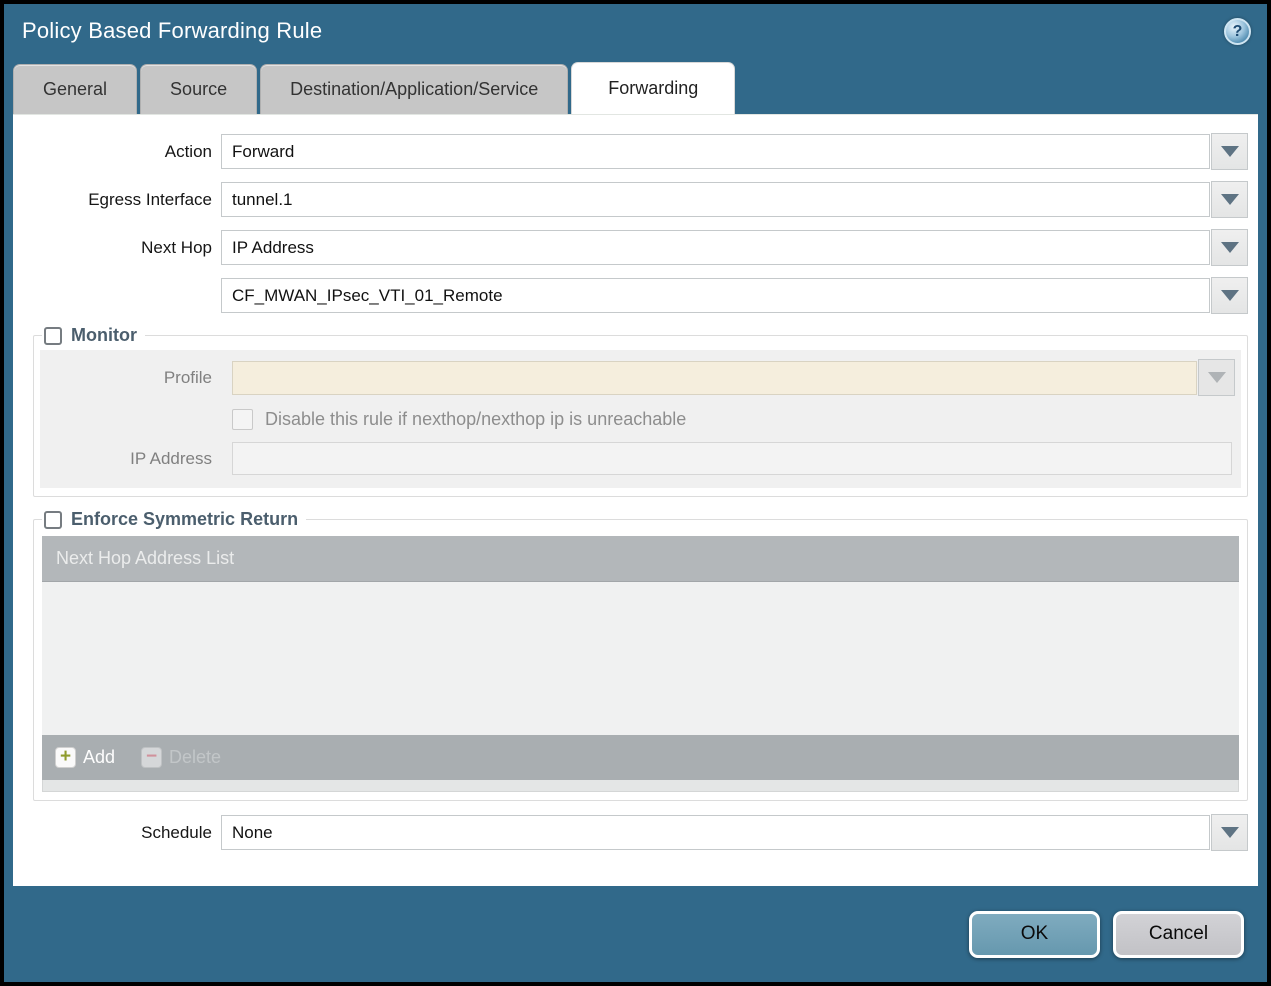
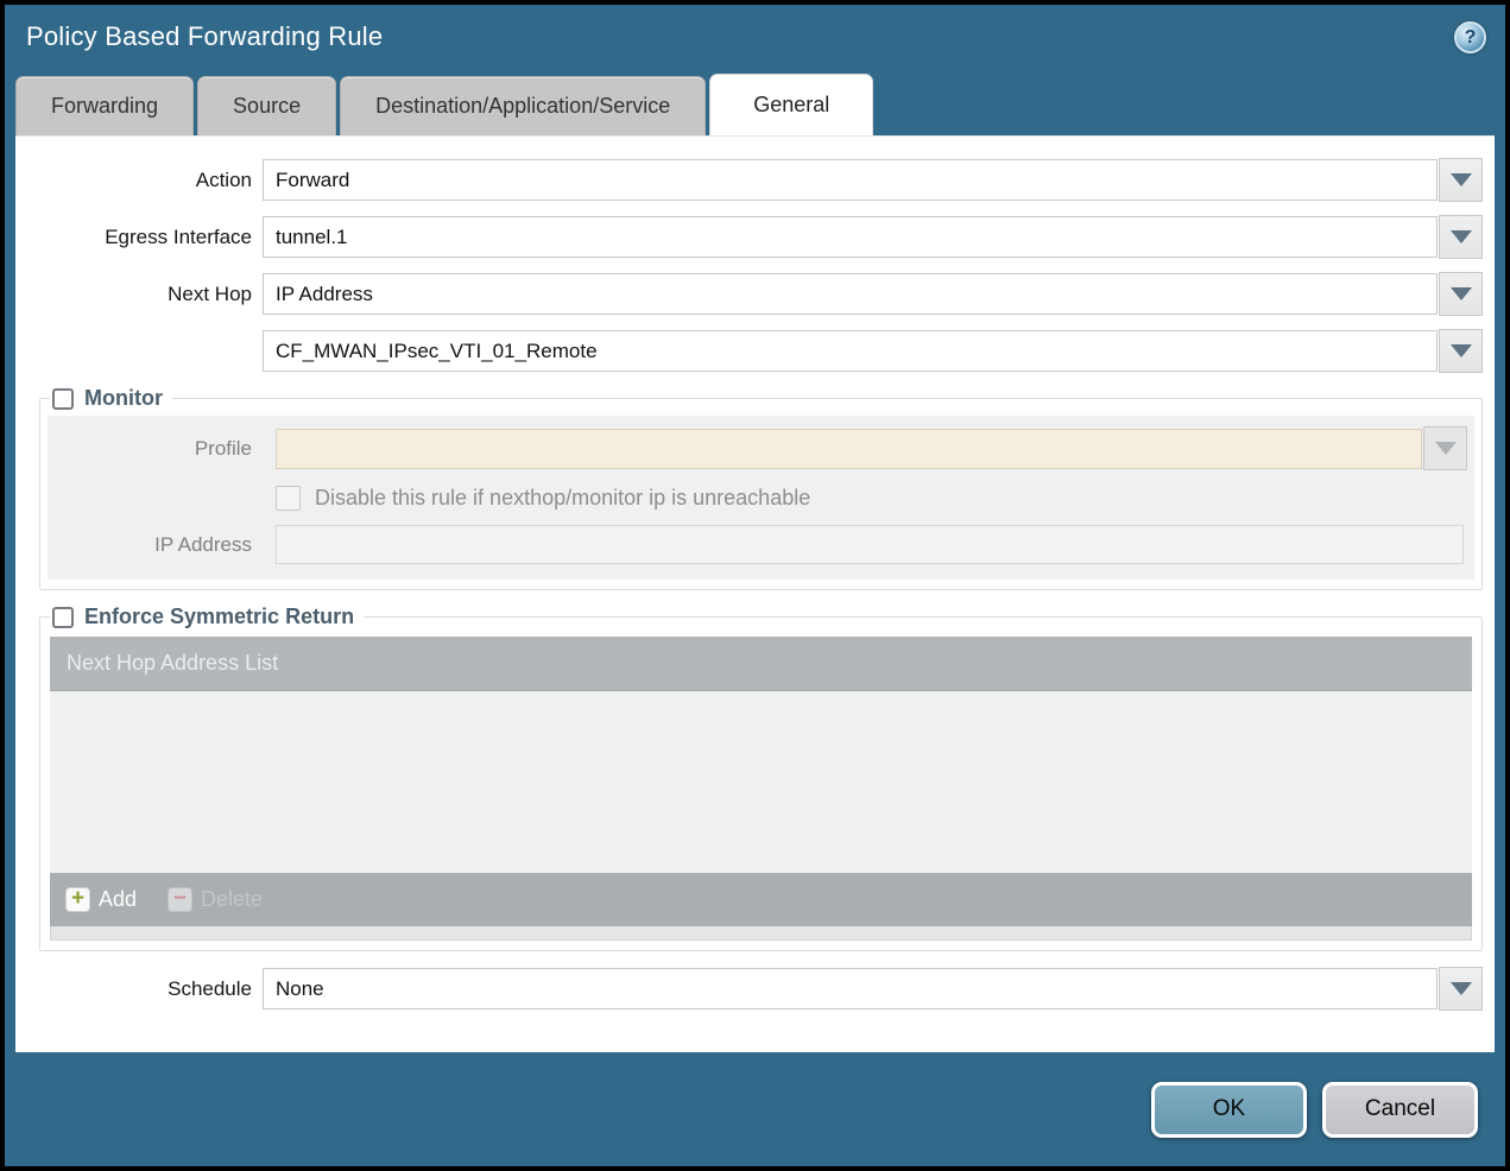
  Policy Based Forwarding Rule
  ?
- General
+ Forwarding
  Source
  Destination/Application/Service
- Forwarding
+ General
  Action
  Forward
  Egress Interface
  tunnel.1
  Next Hop
  IP Address
  CF_MWAN_IPsec_VTI_01_Remote
  Monitor
  Profile
- Disable this rule if nexthop/nexthop ip is unreachable
+ Disable this rule if nexthop/monitor ip is unreachable
  IP Address
  Enforce Symmetric Return
  Next Hop Address List
  +
  Add
  −
  Delete
  Schedule
  None
  OK
  Cancel
